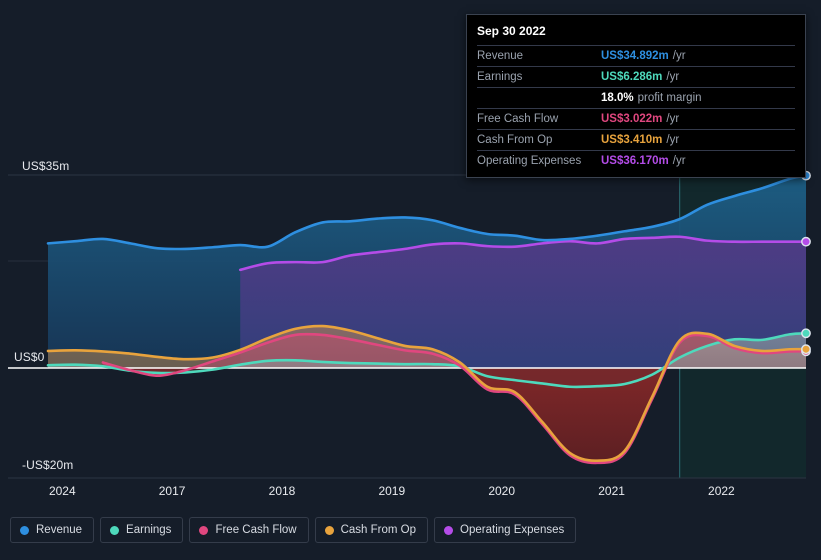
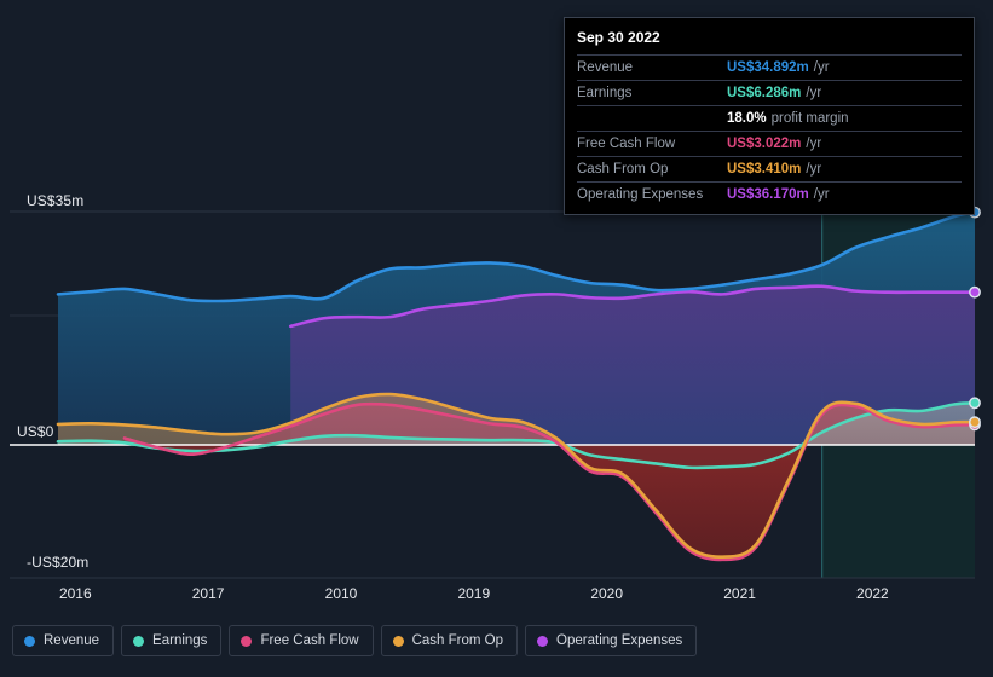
  US$35m
  US$0
  -US$20m
- 2024
+ 2016
  2017
- 2018
+ 2010
  2019
  2020
  2021
  2022
  Sep 30 2022
  Revenue
  US$34.892m
  /yr
  Earnings
  US$6.286m
  /yr
  18.0%
  profit margin
  Free Cash Flow
  US$3.022m
  /yr
  Cash From Op
  US$3.410m
  /yr
  Operating Expenses
  US$36.170m
  /yr
  Revenue
  Earnings
  Free Cash Flow
  Cash From Op
  Operating Expenses
